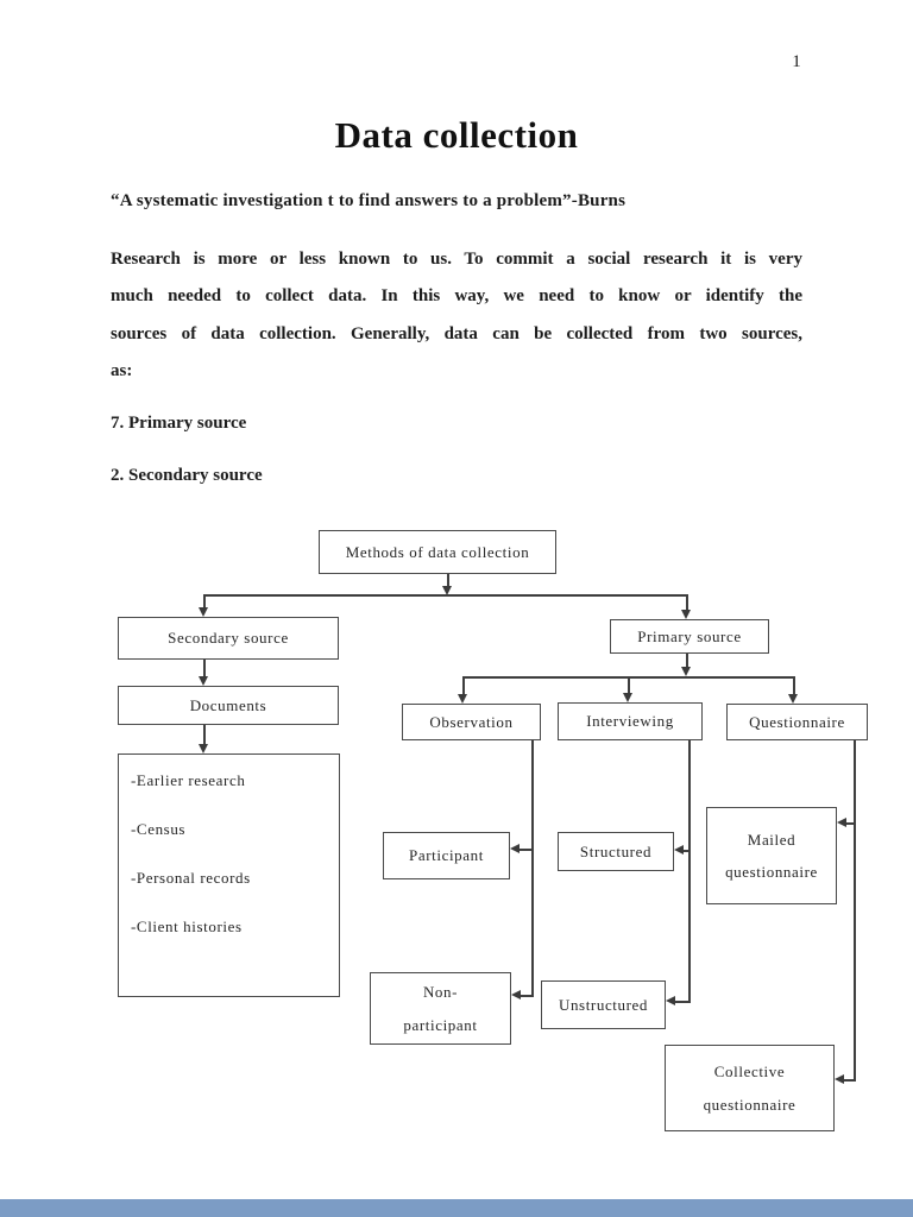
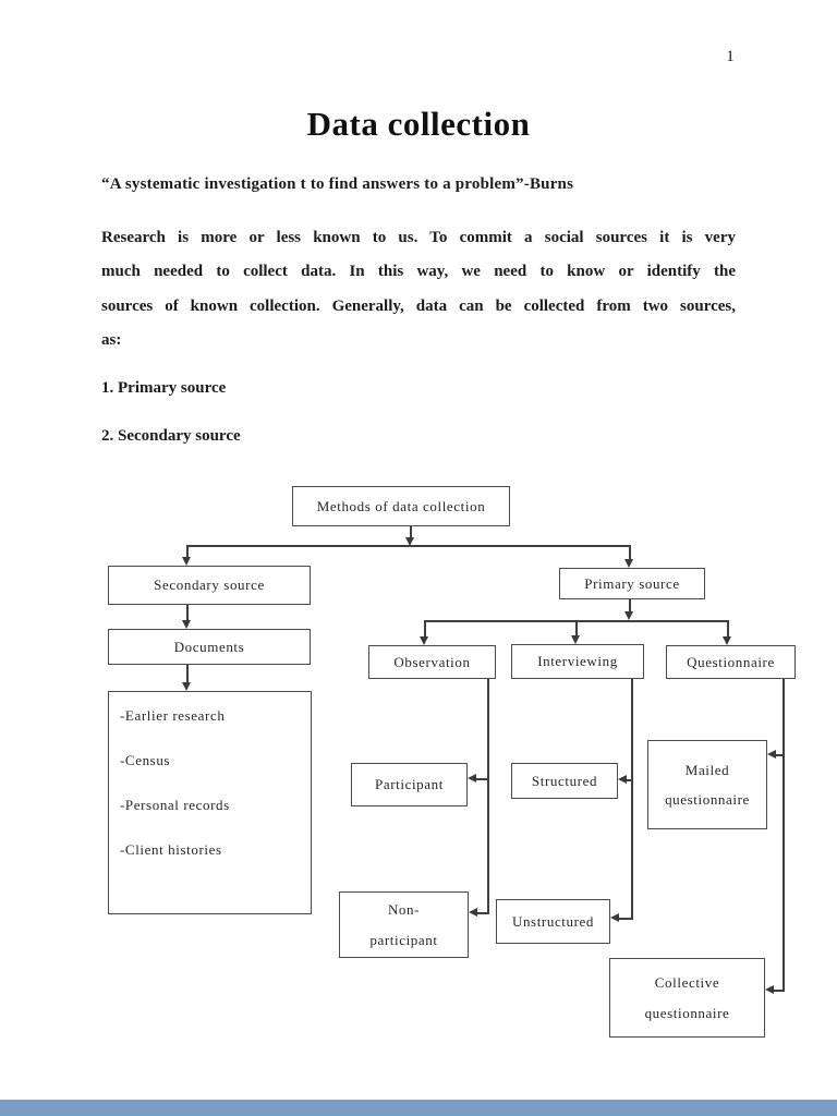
  1
  Data collection
  “A systematic investigation t to find answers to a problem”-Burns
- Research is more or less known to us. To commit a social research it is very
+ Research is more or less known to us. To commit a social sources it is very
  much needed to collect data. In this way, we need to know or identify the
- sources of data collection. Generally, data can be collected from two sources,
+ sources of known collection. Generally, data can be collected from two sources,
  as:
- 7. Primary source
+ 1. Primary source
  2. Secondary source
  Methods of data collection
  Secondary source
  Documents
  -Earlier research
  -Census
  -Personal records
  -Client histories
  Primary source
  Observation
  Interviewing
  Questionnaire
  Participant
  Structured
  Mailed
  questionnaire
  Non-
  participant
  Unstructured
  Collective
  questionnaire
